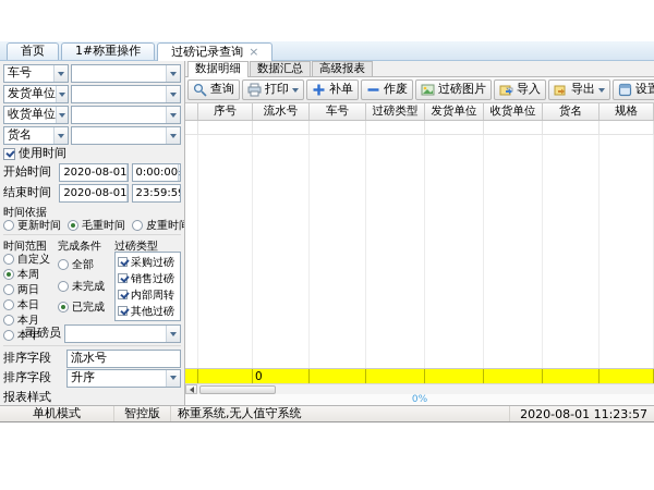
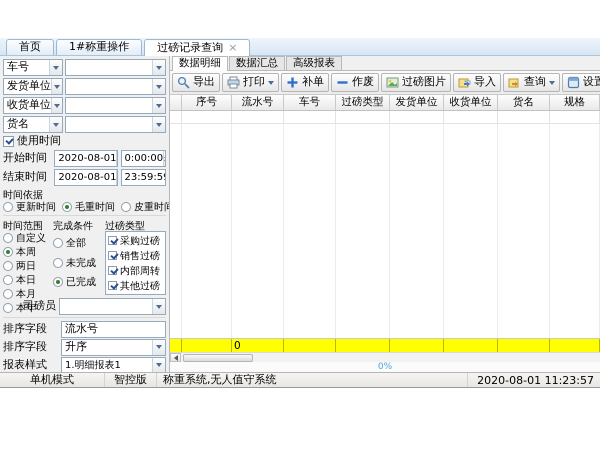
  首页
  1#称重操作
  过磅记录查询
  ×
  车号
  发货单位
  收货单位
  货名
  使用时间
  开始时间
  2020-08-01
  0:00:00
  结束时间
  2020-08-01
  23:59:5
  时间依据
  更新时间
  毛重时间
  皮重时
  时间范围
  自定义
  本周
  两日
  本日
  本月
  本年
  完成条件
  全部
  未完成
  已完成
  过磅类型
  采购过磅
  销售过磅
  内部周转
  其他过磅
  司磅员
  排序字段
  流水号
  排序字段
  升序
  报表样式
+ 1.明细报表1
  数据明细
  数据汇总
  高级报表
- 查询
+ 导出
  打印
  补单
  作废
  过磅图片
  导入
- 导出
+ 查询
  序号
  流水号
  车号
  过磅类型
  发货单位
  收货单位
  货名
  规格
  0
  0%
  单机模式
  智控版
  称重系统,无人值守系统
  2020-08-01 11:23:57
